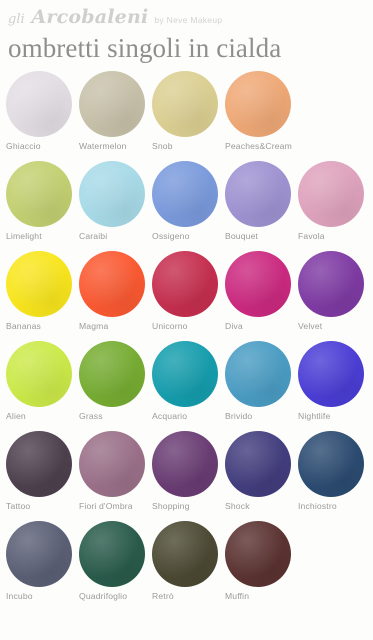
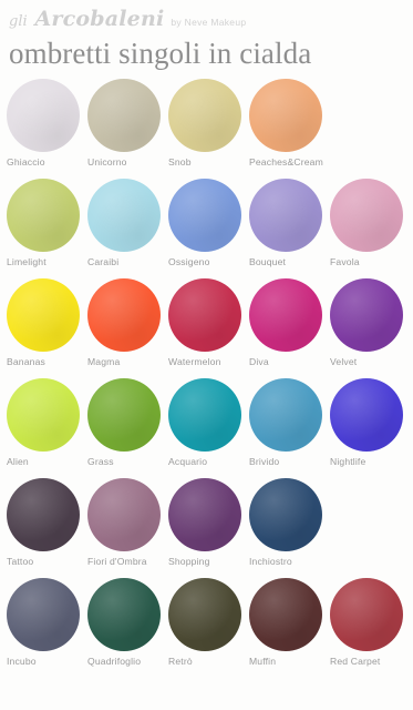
  gli Arcobaleni
  by Neve Makeup
  ombretti singoli in cialda
  Ghiaccio
- Watermelon
+ Unicorno
  Snob
  Peaches&Cream
  Limelight
  Caraibi
  Ossigeno
  Bouquet
  Favola
  Bananas
  Magma
- Unicorno
+ Watermelon
  Diva
  Velvet
  Alien
  Grass
  Acquario
  Brivido
  Nightlife
  Tattoo
  Fiori d'Ombra
  Shopping
- Shock
  Inchiostro
  Incubo
  Quadrifoglio
  Retrò
  Muffin
+ Red Carpet
